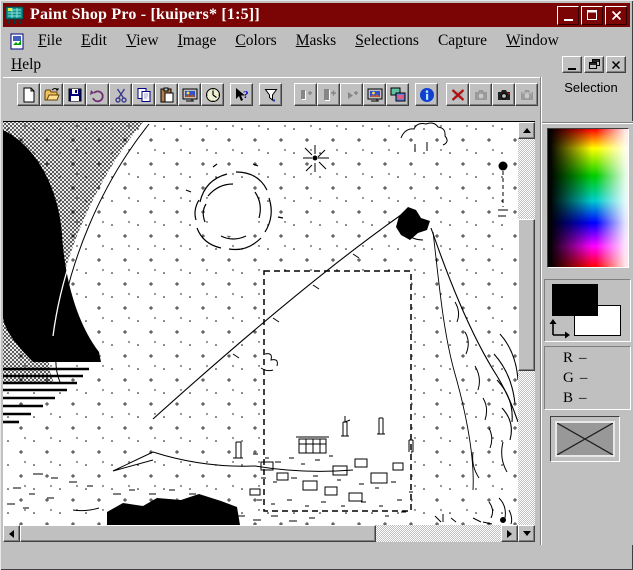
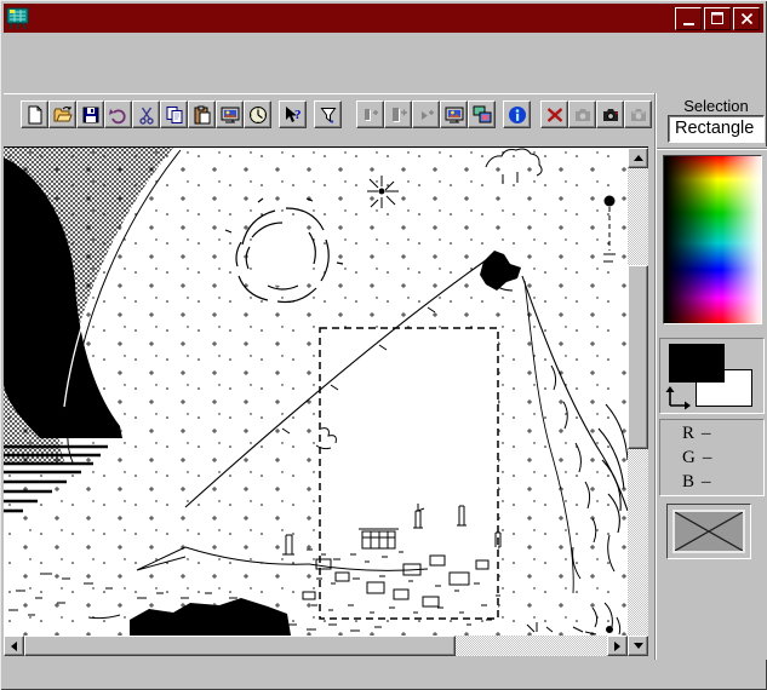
- Paint Shop Pro - [kuipers* [1:5]]
- File
- Edit
- View
- Image
- Colors
- Masks
- Selections
- Capture
- Window
- Help
  ?
  Selection
+ Rectangle
  R –
  G –
  B –
